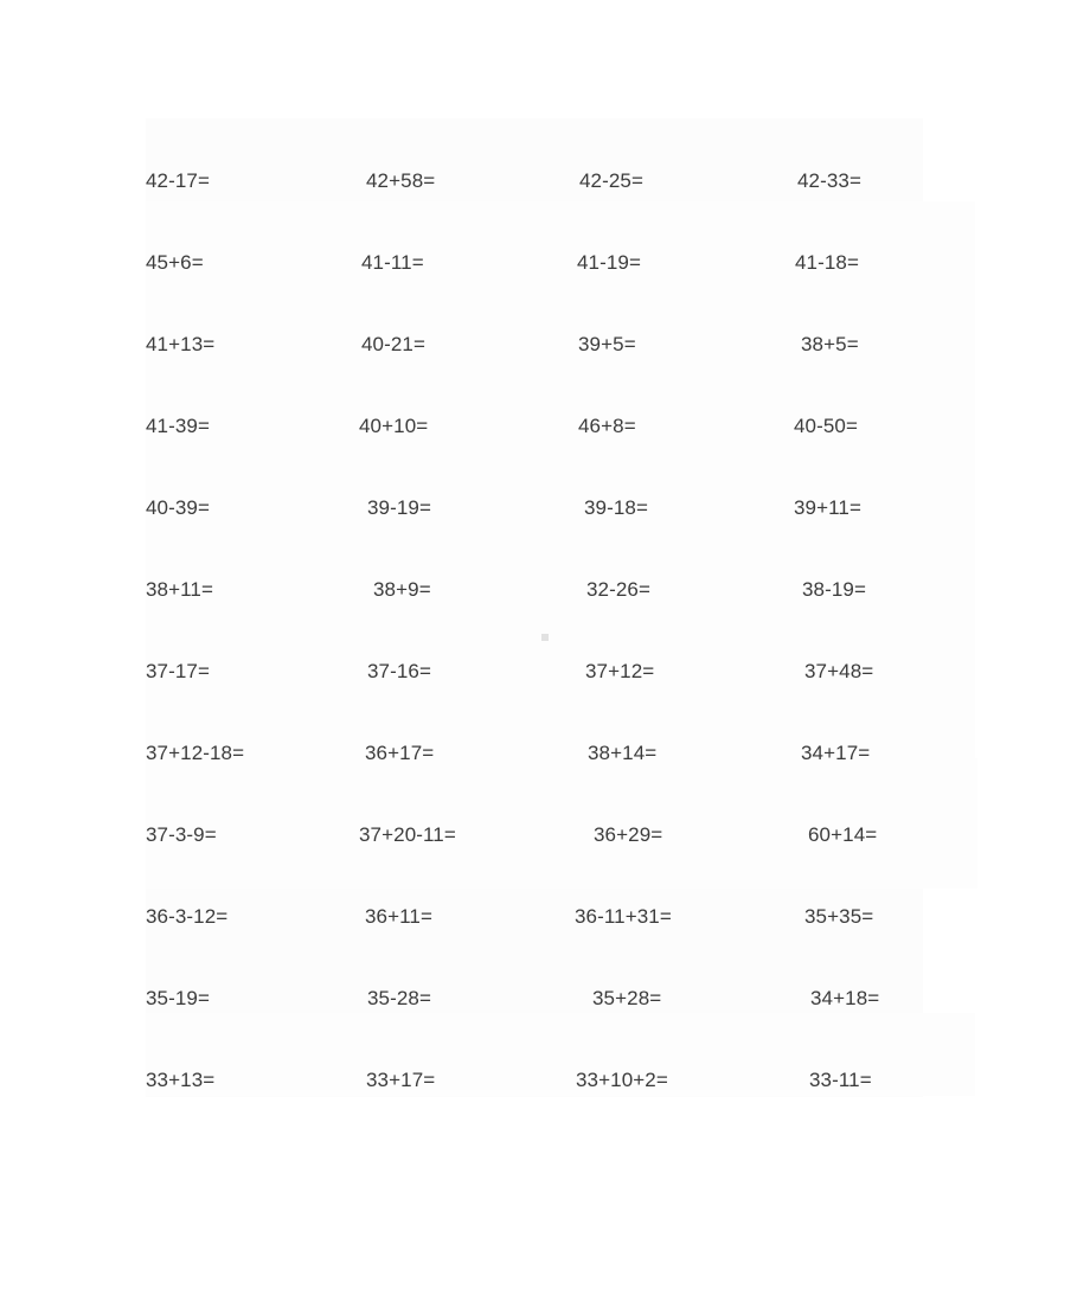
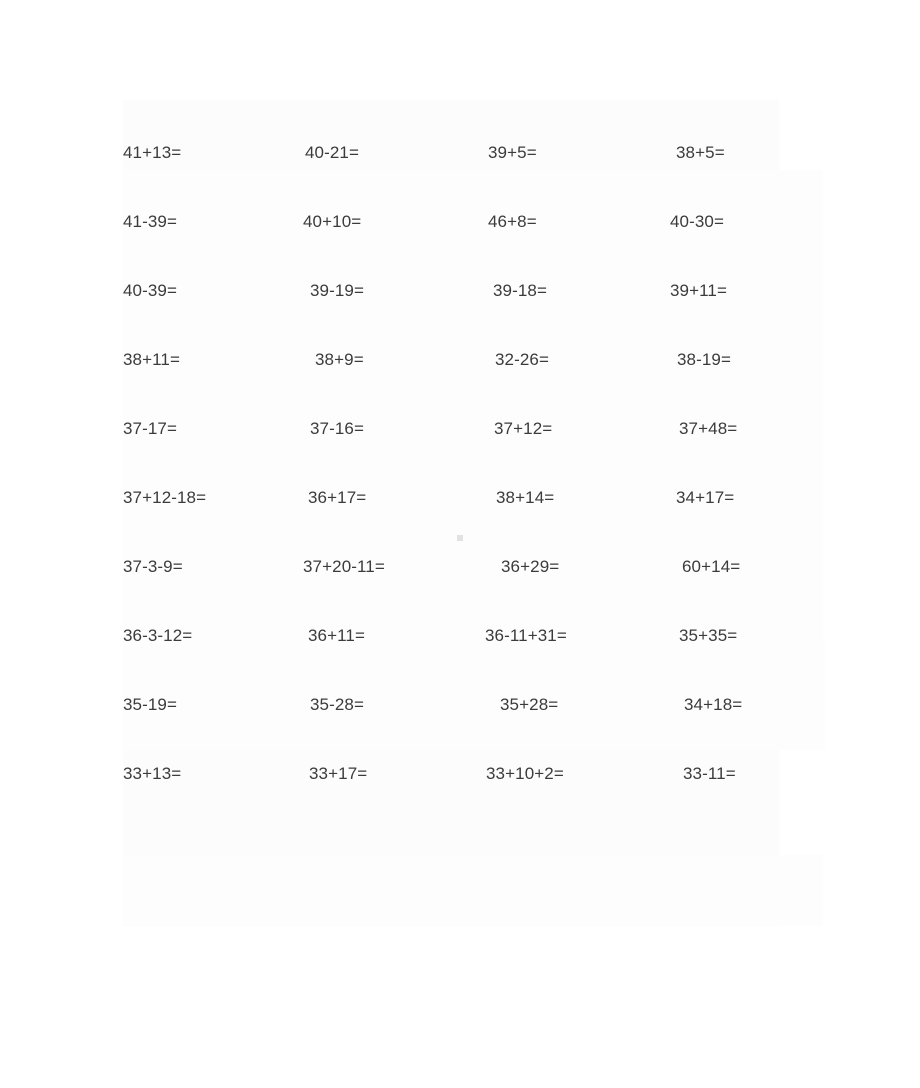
- 42-17=
- 42+58=
- 42-25=
- 42-33=
- 45+6=
- 41-11=
- 41-19=
- 41-18=
  41+13=
  40-21=
  39+5=
  38+5=
  41-39=
  40+10=
  46+8=
- 40-50=
+ 40-30=
  40-39=
  39-19=
  39-18=
  39+11=
  38+11=
  38+9=
  32-26=
  38-19=
  37-17=
  37-16=
  37+12=
  37+48=
  37+12-18=
  36+17=
  38+14=
  34+17=
  37-3-9=
  37+20-11=
  36+29=
  60+14=
  36-3-12=
  36+11=
  36-11+31=
  35+35=
  35-19=
  35-28=
  35+28=
  34+18=
  33+13=
  33+17=
  33+10+2=
  33-11=
